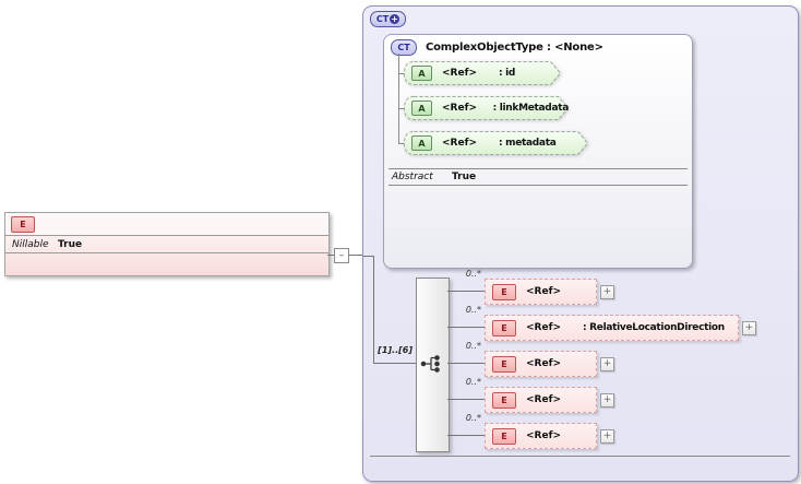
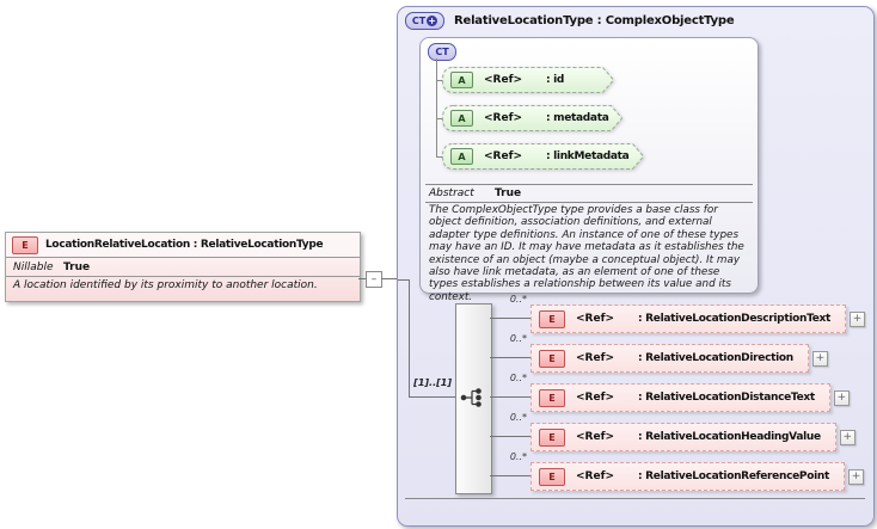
  E
+ LocationRelativeLocation : RelativeLocationType
  Nillable
  True
+ A location identified by its proximity to another location.
  –
  CT
  +
+ RelativeLocationType : ComplexObjectType
  CT
- ComplexObjectType : <None>
  A
  <Ref>
  : id
  A
  <Ref>
- : linkMetadata
+ : metadata
  A
  <Ref>
- : metadata
+ : linkMetadata
  Abstract
  True
+ The ComplexObjectType type provides a base class for object definition, association definitions, and external adapter type definitions. An instance of one of these types may have an ID. It may have metadata as it establishes the existence of an object (maybe a conceptual object). It may also have link metadata, as an element of one of these types establishes a relationship between its value and its context.
- [1]..[6]
+ [1]..[1]
  0..*
  0..*
  0..*
  0..*
  0..*
  E
  <Ref>
+ : RelativeLocationDescriptionText
  +
  E
  <Ref>
  : RelativeLocationDirection
  +
  E
  <Ref>
+ : RelativeLocationDistanceText
  +
  E
  <Ref>
+ : RelativeLocationHeadingValue
  +
  E
  <Ref>
+ : RelativeLocationReferencePoint
  +
